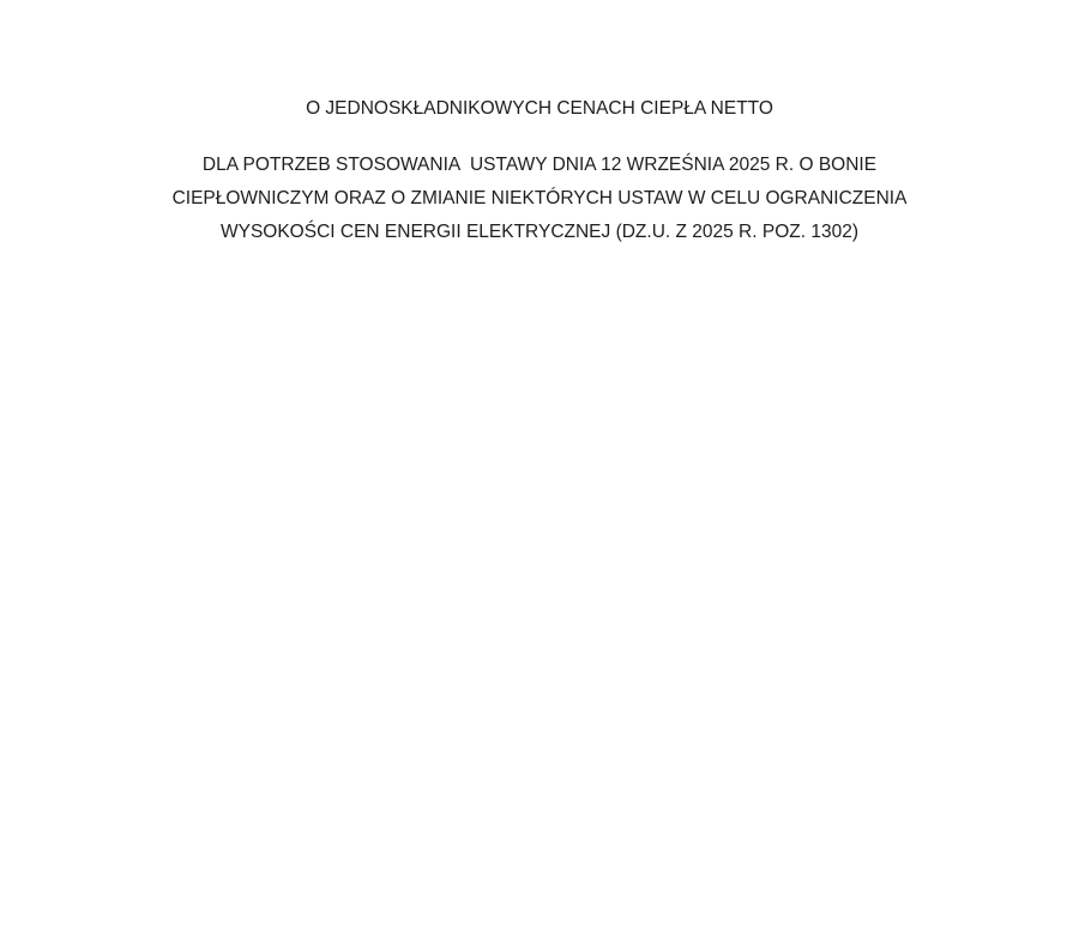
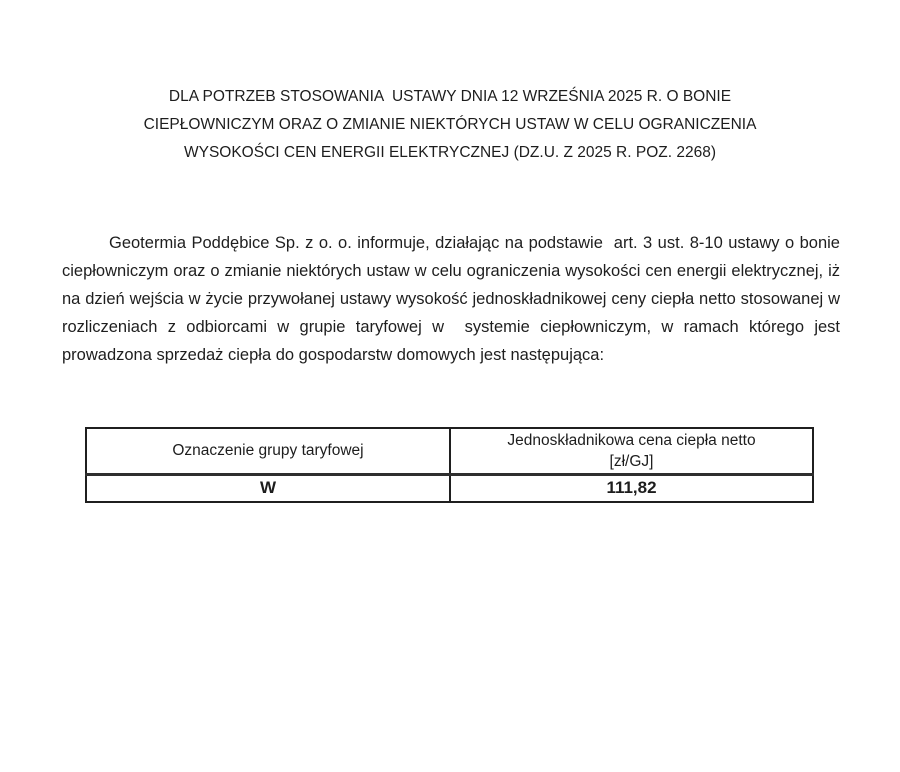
- O JEDNOSKŁADNIKOWYCH CENACH CIEPŁA NETTO
- DLA POTRZEB STOSOWANIA USTAWY DNIA 12 WRZEŚNIA 2025 R. O BONIE CIEPŁOWNICZYM ORAZ O ZMIANIE NIEKTÓRYCH USTAW W CELU OGRANICZENIA WYSOKOŚCI CEN ENERGII ELEKTRYCZNEJ (DZ.U. Z 2025 R. POZ. 1302)
+ DLA POTRZEB STOSOWANIA USTAWY DNIA 12 WRZEŚNIA 2025 R. O BONIE CIEPŁOWNICZYM ORAZ O ZMIANIE NIEKTÓRYCH USTAW W CELU OGRANICZENIA WYSOKOŚCI CEN ENERGII ELEKTRYCZNEJ (DZ.U. Z 2025 R. POZ. 2268)
+ Geotermia Poddębice Sp. z o. o. informuje, działając na podstawie art. 3 ust. 8-10 ustawy o bonie ciepłowniczym oraz o zmianie niektórych ustaw w celu ograniczenia wysokości cen energii elektrycznej, iż na dzień wejścia w życie przywołanej ustawy wysokość jednoskładnikowej ceny ciepła netto stosowanej w rozliczeniach z odbiorcami w grupie taryfowej w systemie ciepłowniczym, w ramach którego jest prowadzona sprzedaż ciepła do gospodarstw domowych jest następująca:
+ Oznaczenie grupy taryfowej	Jednoskładnikowa cena ciepła netto [zł/GJ]
+ W	111,82
